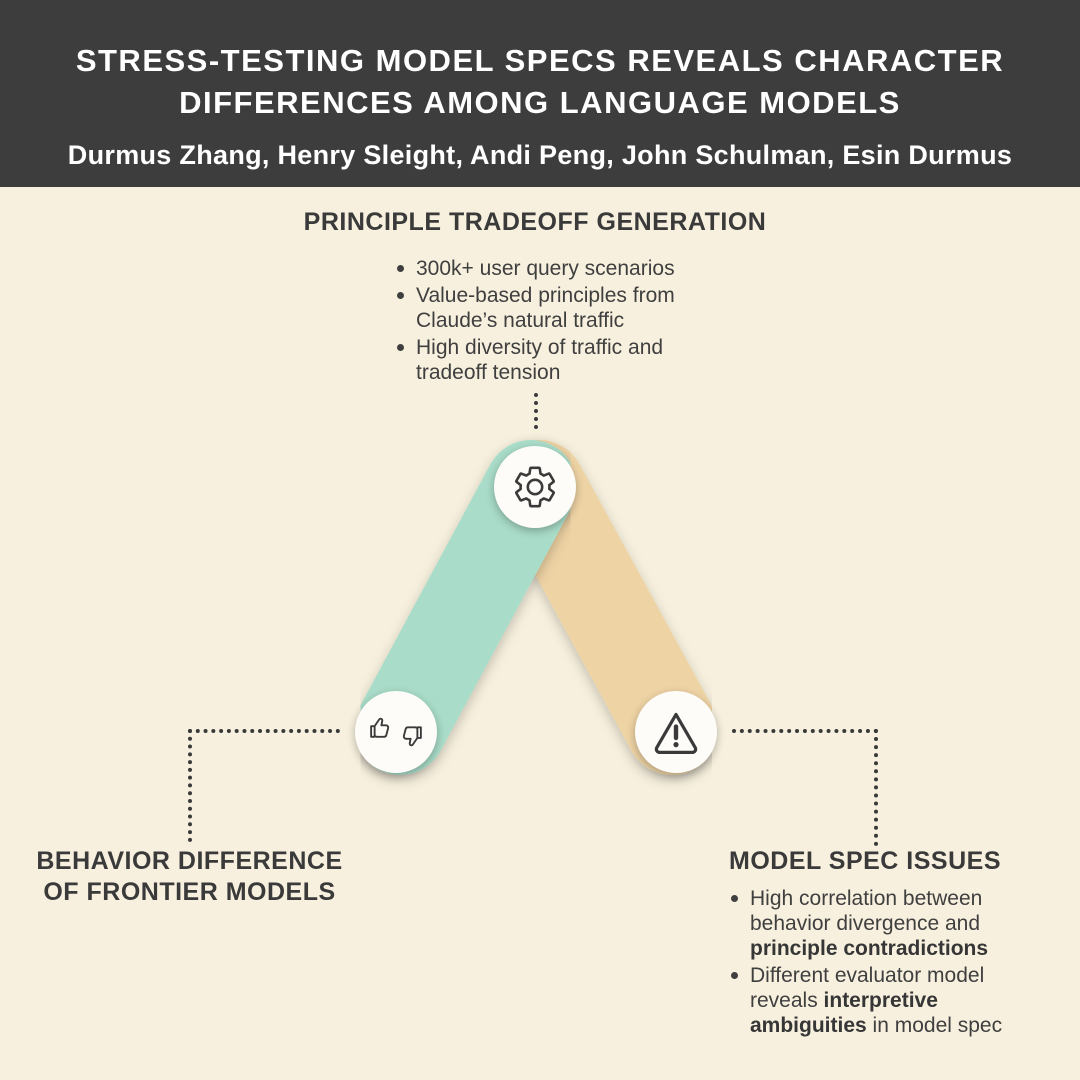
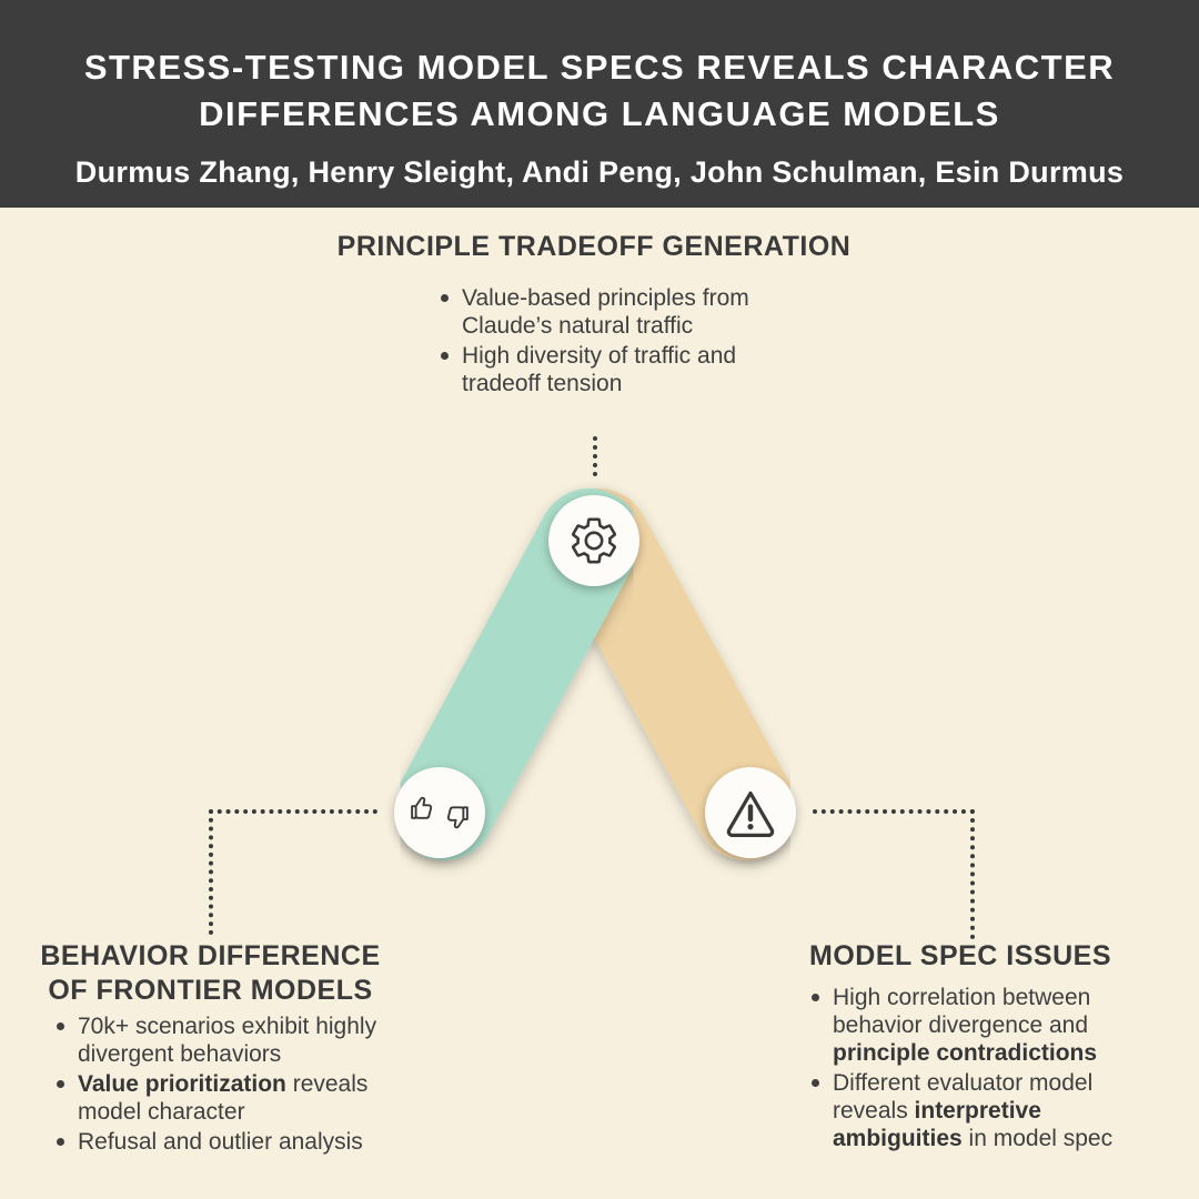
  STRESS-TESTING MODEL SPECS REVEALS CHARACTER
  DIFFERENCES AMONG LANGUAGE MODELS
  Durmus Zhang, Henry Sleight, Andi Peng, John Schulman, Esin Durmus
  PRINCIPLE TRADEOFF GENERATION
- 300k+ user query scenarios
  Value-based principles from Claude’s natural traffic
  High diversity of traffic and tradeoff tension
  BEHAVIOR DIFFERENCE
  OF FRONTIER MODELS
+ 70k+ scenarios exhibit highly divergent behaviors
+ Value prioritization reveals model character
+ Refusal and outlier analysis
  MODEL SPEC ISSUES
  High correlation between behavior divergence and principle contradictions
  Different evaluator model reveals interpretive ambiguities in model spec
